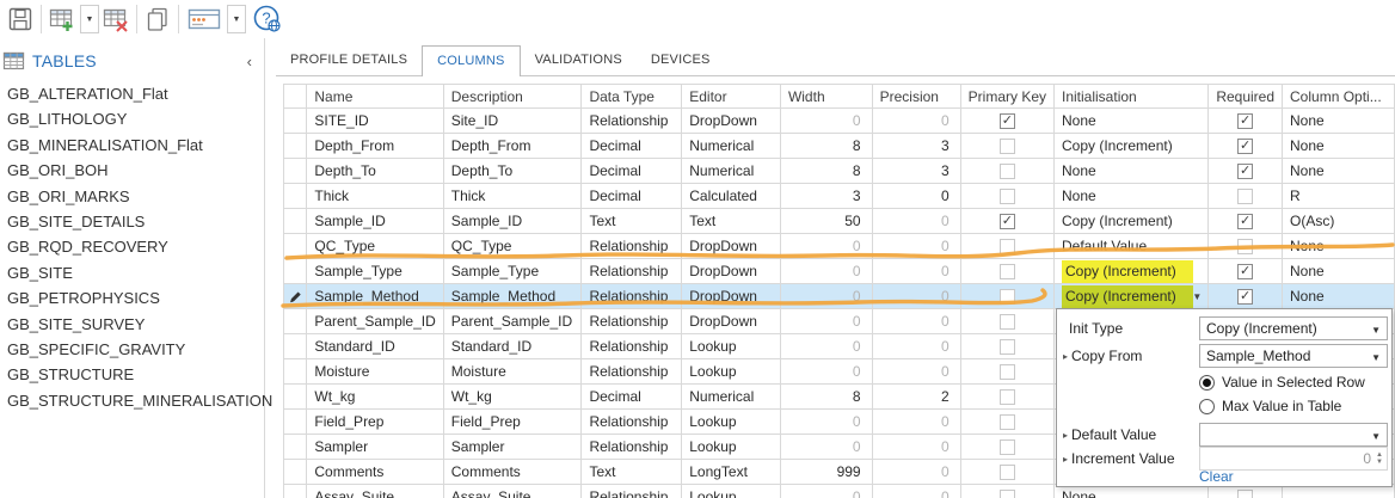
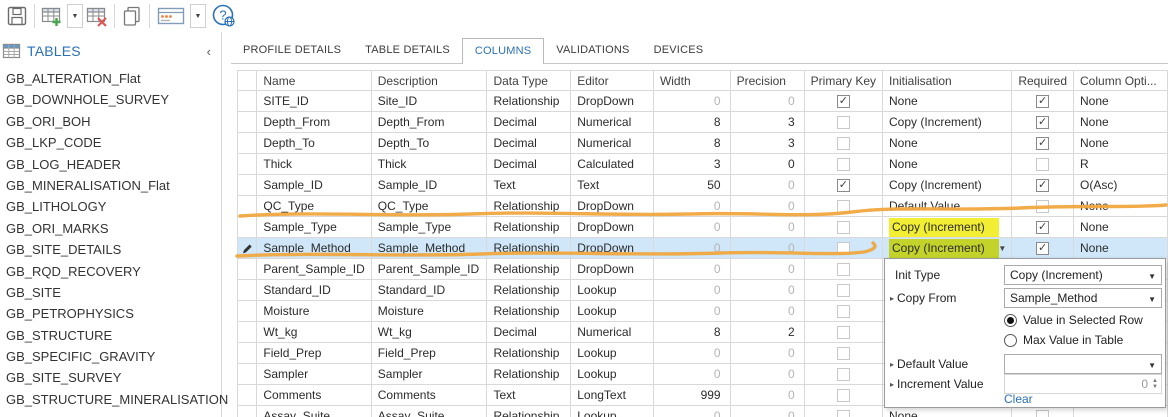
  ?
  TABLES
  ‹
  GB_ALTERATION_Flat
+ GB_DOWNHOLE_SURVEY
- GB_LITHOLOGY
+ GB_ORI_BOH
+ GB_LKP_CODE
+ GB_LOG_HEADER
  GB_MINERALISATION_Flat
- GB_ORI_BOH
+ GB_LITHOLOGY
  GB_ORI_MARKS
  GB_SITE_DETAILS
  GB_RQD_RECOVERY
  GB_SITE
  GB_PETROPHYSICS
- GB_SITE_SURVEY
+ GB_STRUCTURE
  GB_SPECIFIC_GRAVITY
- GB_STRUCTURE
+ GB_SITE_SURVEY
  GB_STRUCTURE_MINERALISATION
  PROFILE DETAILS
+ TABLE DETAILS
  COLUMNS
  VALIDATIONS
  DEVICES
  	Name	Description	Data Type	Editor	Width	Precision	Primary Key	Initialisation	Required	Column Opti...
  	SITE_ID	Site_ID	Relationship	DropDown	0	0	✓	None	✓	None
  	Depth_From	Depth_From	Decimal	Numerical	8	3		Copy (Increment)	✓	None
  	Depth_To	Depth_To	Decimal	Numerical	8	3		None	✓	None
  	Thick	Thick	Decimal	Calculated	3	0		None		R
  	Sample_ID	Sample_ID	Text	Text	50	0	✓	Copy (Increment)	✓	O(Asc)
  	QC_Type	QC_Type	Relationship	DropDown	0	0		Default Value
  	Sample_Type	Sample_Type	Relationship	DropDown	0	0		Copy (Increment)	✓	None
  	Sample_Method	Sample_Method	Relationship	DropDown	0	0		Copy (Increment) ▼	✓	None
  	Parent_Sample_ID	Parent_Sample_ID	Relationship	DropDown	0	0
  	Standard_ID	Standard_ID	Relationship	Lookup	0	0
  	Moisture	Moisture	Relationship	Lookup	0	0
  	Wt_kg	Wt_kg	Decimal	Numerical	8	2
  	Field_Prep	Field_Prep	Relationship	Lookup	0	0
  	Sampler	Sampler	Relationship	Lookup	0	0
  	Comments	Comments	Text	LongText	999	0
  	Assay_Suite	Assay_Suite	Relationship	Lookup	0	0		None
  Init Type
  Copy (Increment)
  ▼
  ▸ Copy From
  Sample_Method
  ▼
  Value in Selected Row
  Max Value in Table
  ▸ Default Value
  ▼
  ▸ Increment Value
  0
  Clear
